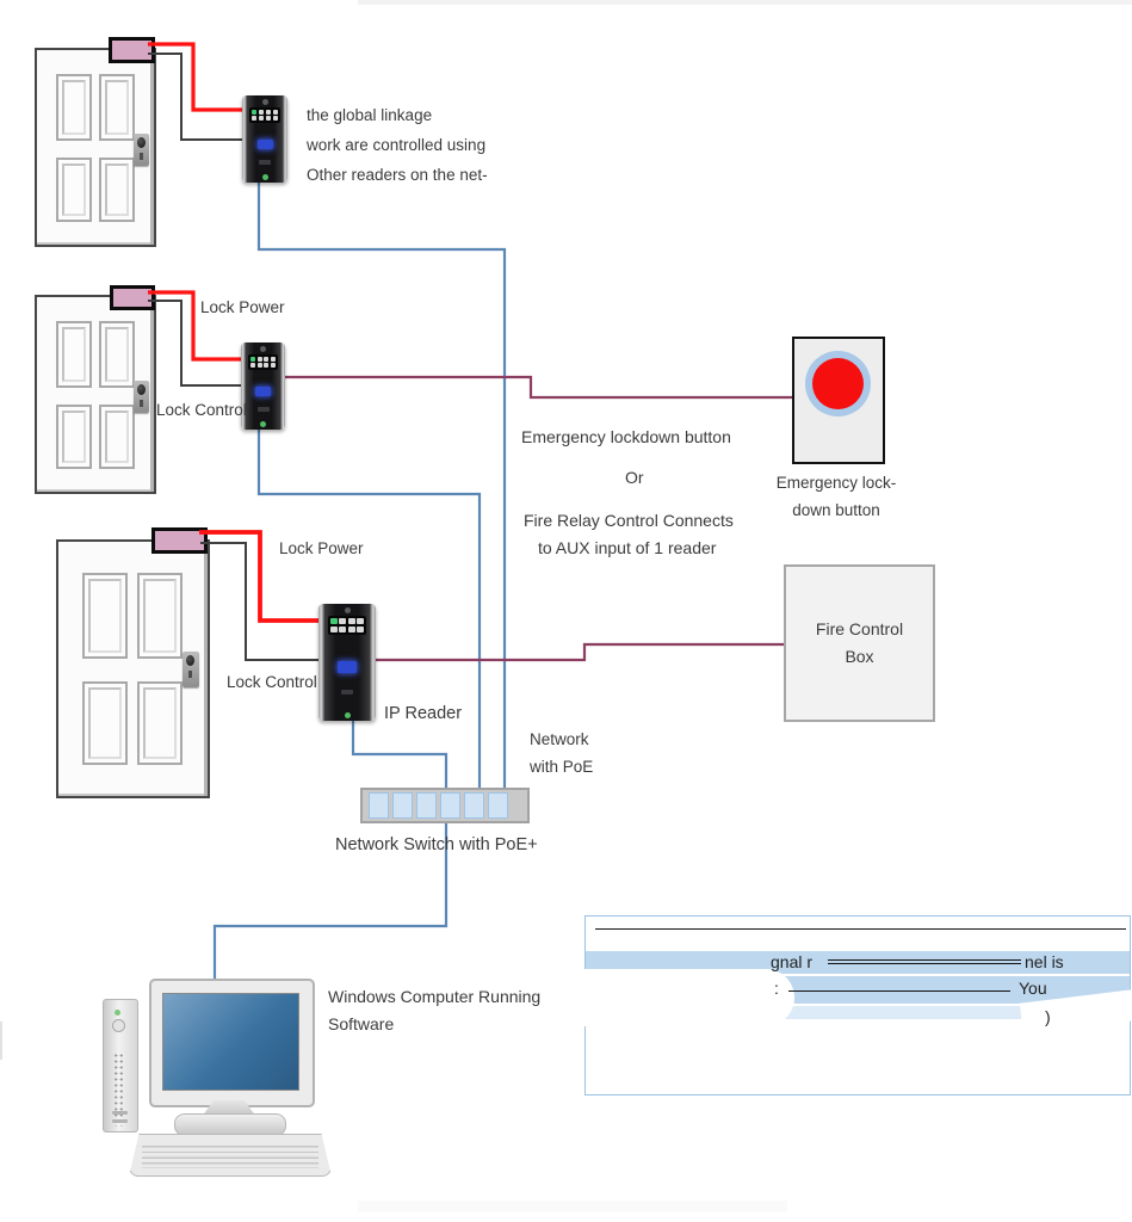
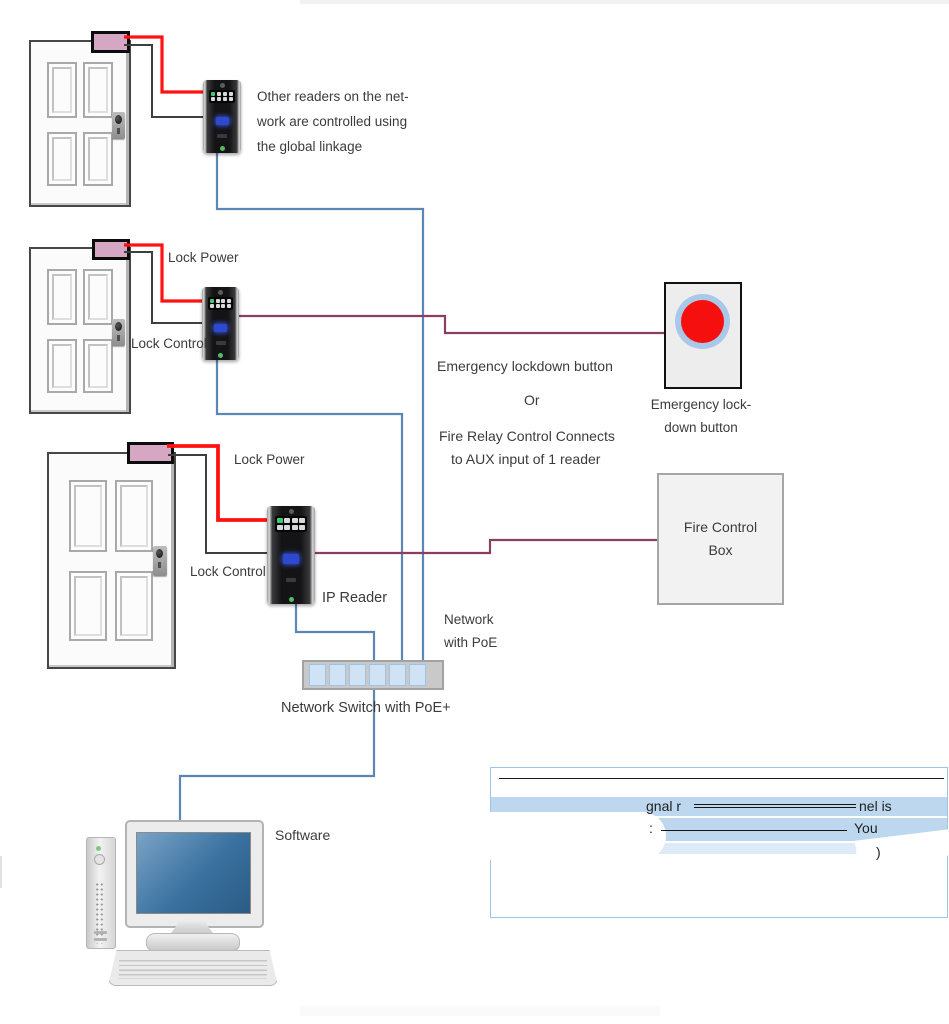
  Fire Control
  Box
- the global linkage
+ Other readers on the net-
  work are controlled using
- Other readers on the net-
+ the global linkage
  Lock Power
  Lock Control
  Lock Power
  Lock Control
  IP Reader
  Emergency lockdown button
  Or
  Fire Relay Control Connects
  to AUX input of 1 reader
  Emergency lock-
  down button
  Network
  with PoE
  Network Switch with PoE+
- Windows Computer Running
  Software
  gnal r
  nel is
  :
  You
  )
